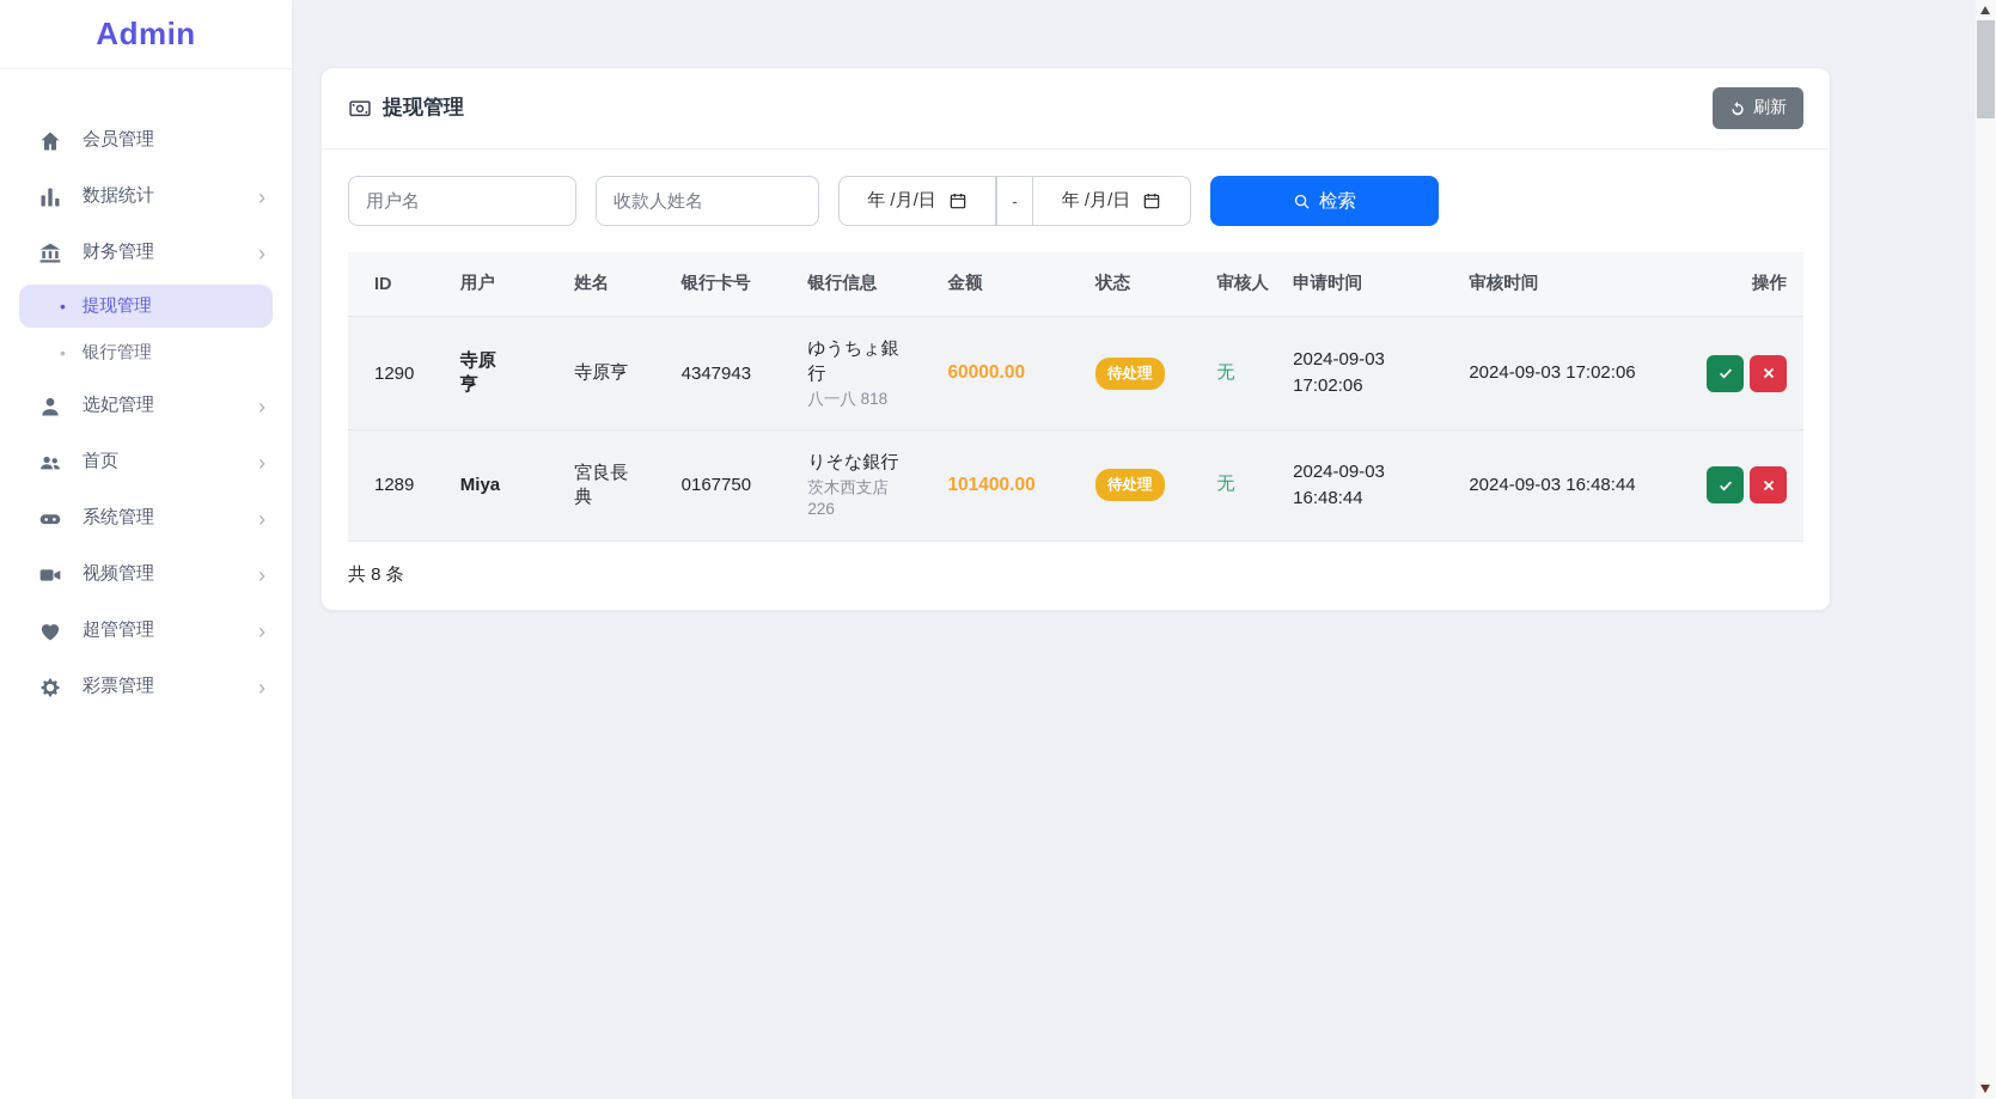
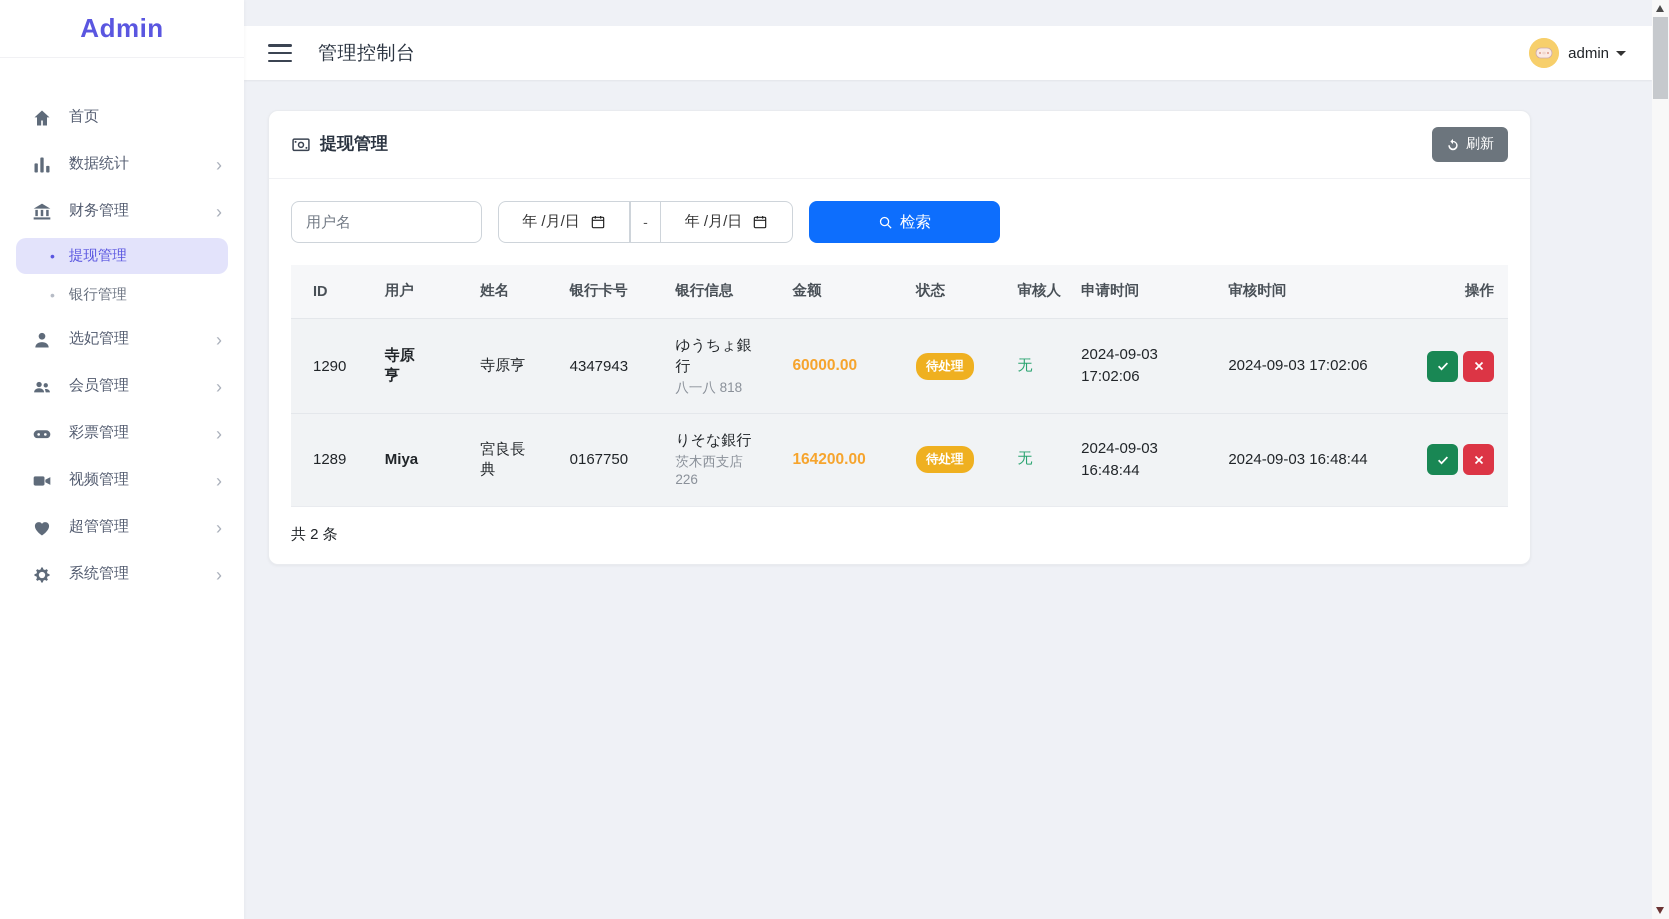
  Admin
- 会员管理
+ 首页
  数据统计
  ›
  财务管理
  ›
  •
  提现管理
  •
  银行管理
  选妃管理
  ›
- 首页
+ 会员管理
  ›
- 系统管理
+ 彩票管理
  ›
  视频管理
  ›
  超管管理
  ›
- 彩票管理
+ 系统管理
  ›
+ 管理控制台
+ admin
  提现管理
  刷新
  用户名
- 收款人姓名
  年 /月/日
  -
  年 /月/日
  检索
  ID	用户	姓名	银行卡号	银行信息	金额	状态	审核人	申请时间	审核时间	操作
  1290	寺原亨	寺原亨	4347943	ゆうちょ銀行 八一八 818	60000.00	待处理	无	2024-09-03 17:02:06	2024-09-03 17:02:06
- 1289	Miya	宮良長典	0167750	りそな銀行 茨木西支店 226	101400.00	待处理	无	2024-09-03 16:48:44	2024-09-03 16:48:44
+ 1289	Miya	宮良長典	0167750	りそな銀行 茨木西支店 226	164200.00	待处理	无	2024-09-03 16:48:44	2024-09-03 16:48:44
- 共 8 条
+ 共 2 条
